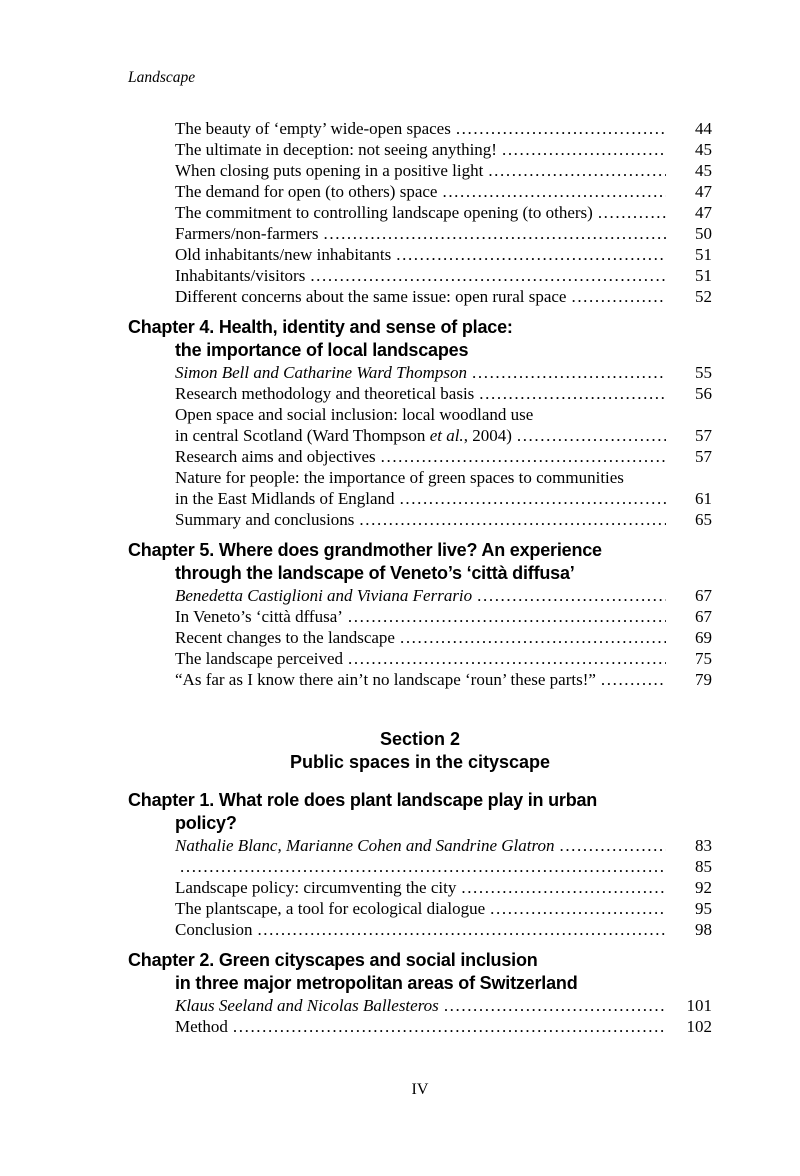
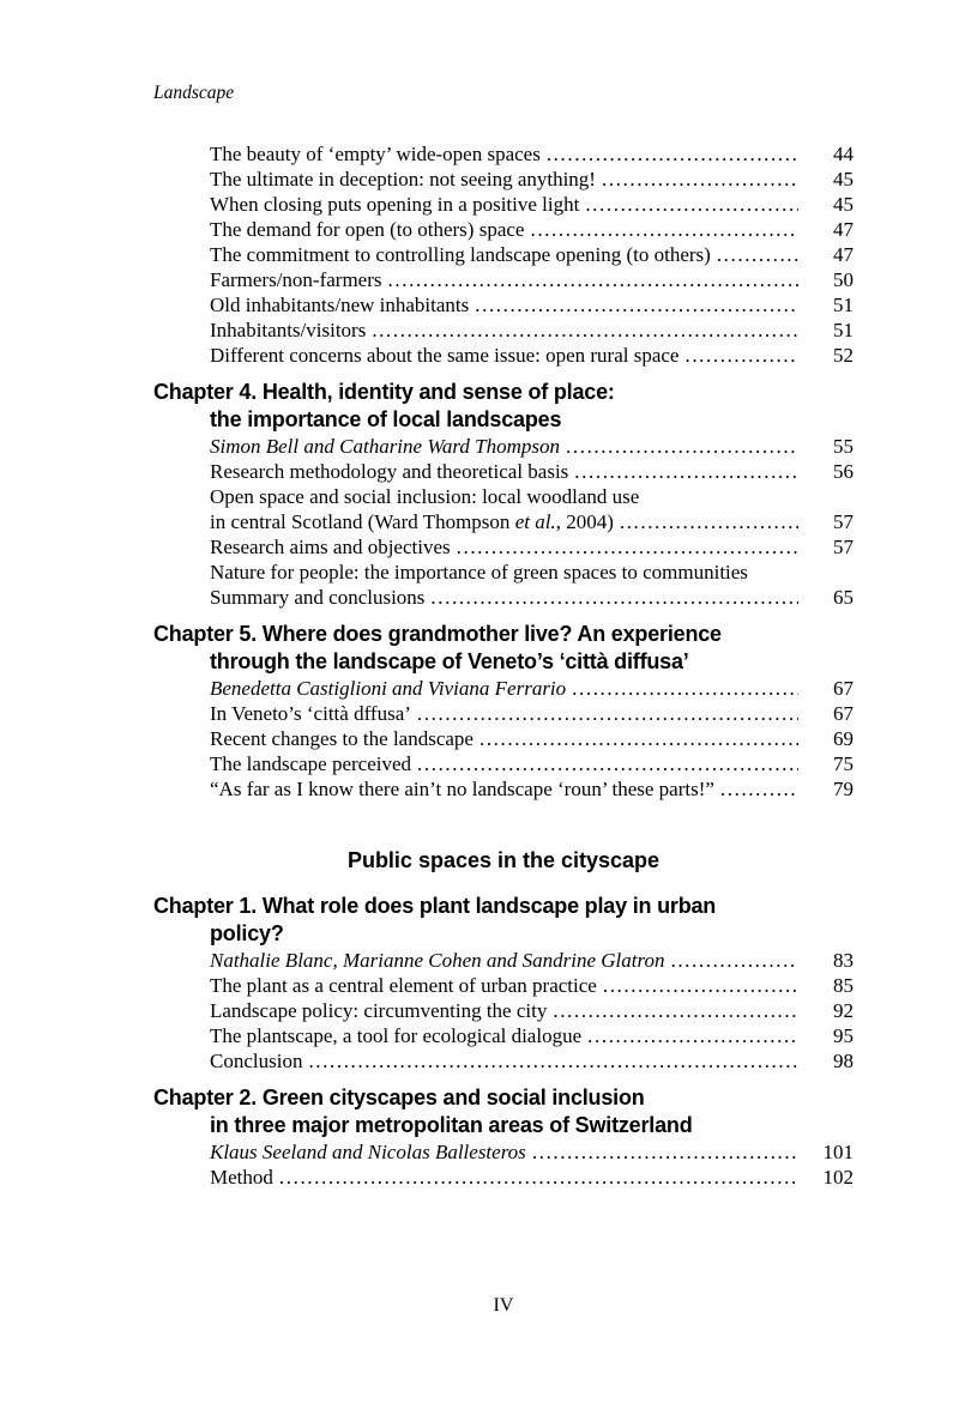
  Landscape
  The beauty of ‘empty’ wide-open spaces
  44
  The ultimate in deception: not seeing anything!
  45
  When closing puts opening in a positive light
  45
  The demand for open (to others) space
  47
  The commitment to controlling landscape opening (to others)
  47
  Farmers/non-farmers
  50
  Old inhabitants/new inhabitants
  51
  Inhabitants/visitors
  51
  Different concerns about the same issue: open rural space
  52
  Chapter 4. Health, identity and sense of place:
  the importance of local landscapes
  Simon Bell and Catharine Ward Thompson
  55
  Research methodology and theoretical basis
  56
  Open space and social inclusion: local woodland use
  in central Scotland (Ward Thompson et al., 2004)
  57
  Research aims and objectives
  57
  Nature for people: the importance of green spaces to communities
- in the East Midlands of England
- 61
  Summary and conclusions
  65
  Chapter 5. Where does grandmother live? An experience
  through the landscape of Veneto’s ‘città diffusa’
  Benedetta Castiglioni and Viviana Ferrario
  67
  In Veneto’s ‘città dffusa’
  67
  Recent changes to the landscape
  69
  The landscape perceived
  75
  “As far as I know there ain’t no landscape ‘roun’ these parts!”
  79
- Section 2
  Public spaces in the cityscape
  Chapter 1. What role does plant landscape play in urban
  policy?
  Nathalie Blanc, Marianne Cohen and Sandrine Glatron
  83
+ The plant as a central element of urban practice
  85
  Landscape policy: circumventing the city
  92
  The plantscape, a tool for ecological dialogue
  95
  Conclusion
  98
  Chapter 2. Green cityscapes and social inclusion
  in three major metropolitan areas of Switzerland
  Klaus Seeland and Nicolas Ballesteros
  101
  Method
  102
  IV
